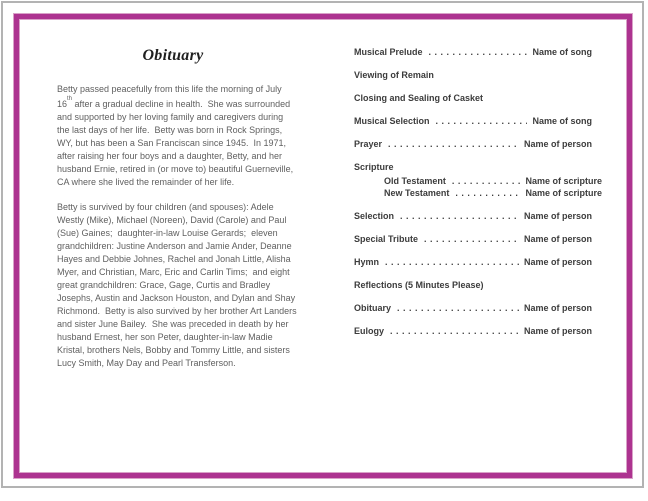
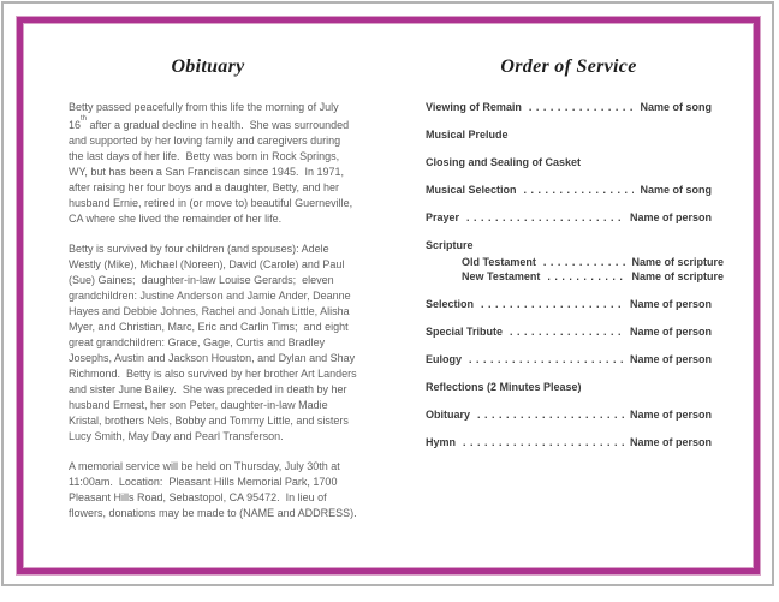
  Obituary
  Betty passed peacefully from this life the morning of July
  16 after a gradual decline in health. She was surrounded
  and supported by her loving family and caregivers during
  the last days of her life. Betty was born in Rock Springs,
  WY, but has been a San Franciscan since 1945. In 1971,
  after raising her four boys and a daughter, Betty, and her
  husband Ernie, retired in (or move to) beautiful Guerneville,
  CA where she lived the remainder of her life.
  Betty is survived by four children (and spouses): Adele
  Westly (Mike), Michael (Noreen), David (Carole) and Paul
  (Sue) Gaines; daughter-in-law Louise Gerards; eleven
  grandchildren: Justine Anderson and Jamie Ander, Deanne
  Hayes and Debbie Johnes, Rachel and Jonah Little, Alisha
  Myer, and Christian, Marc, Eric and Carlin Tims; and eight
  great grandchildren: Grace, Gage, Curtis and Bradley
  Josephs, Austin and Jackson Houston, and Dylan and Shay
  Richmond. Betty is also survived by her brother Art Landers
  and sister June Bailey. She was preceded in death by her
  husband Ernest, her son Peter, daughter-in-law Madie
  Kristal, brothers Nels, Bobby and Tommy Little, and sisters
  Lucy Smith, May Day and Pearl Transferson.
+ A memorial service will be held on Thursday, July 30th at
+ 11:00am. Location: Pleasant Hills Memorial Park, 1700
+ Pleasant Hills Road, Sebastopol, CA 95472. In lieu of
+ flowers, donations may be made to (NAME and ADDRESS).
+ Order of Service
- Musical Prelude
+ Viewing of Remain
  Name of song
- Viewing of Remain
+ Musical Prelude
  Closing and Sealing of Casket
  Musical Selection
  Name of song
  Prayer
  Name of person
  Scripture
  Old Testament
  Name of scripture
  New Testament
  Name of scripture
  Selection
  Name of person
  Special Tribute
  Name of person
- Hymn
+ Eulogy
  Name of person
- Reflections (5 Minutes Please)
+ Reflections (2 Minutes Please)
  Obituary
  Name of person
- Eulogy
+ Hymn
  Name of person
